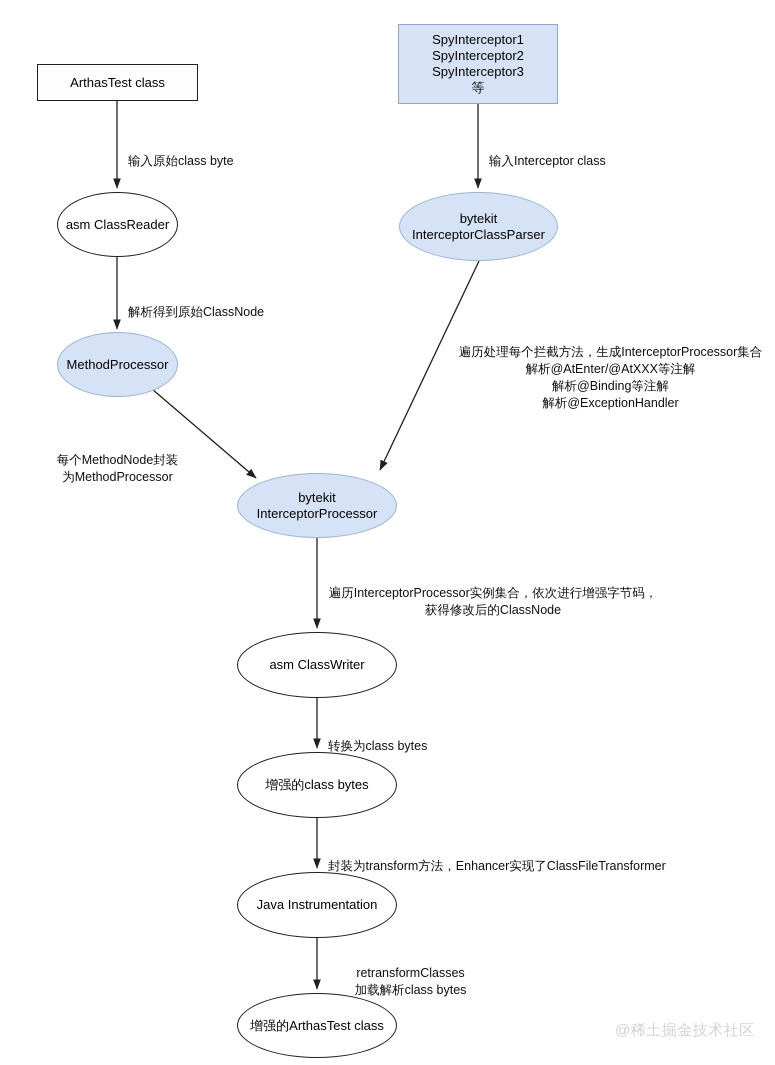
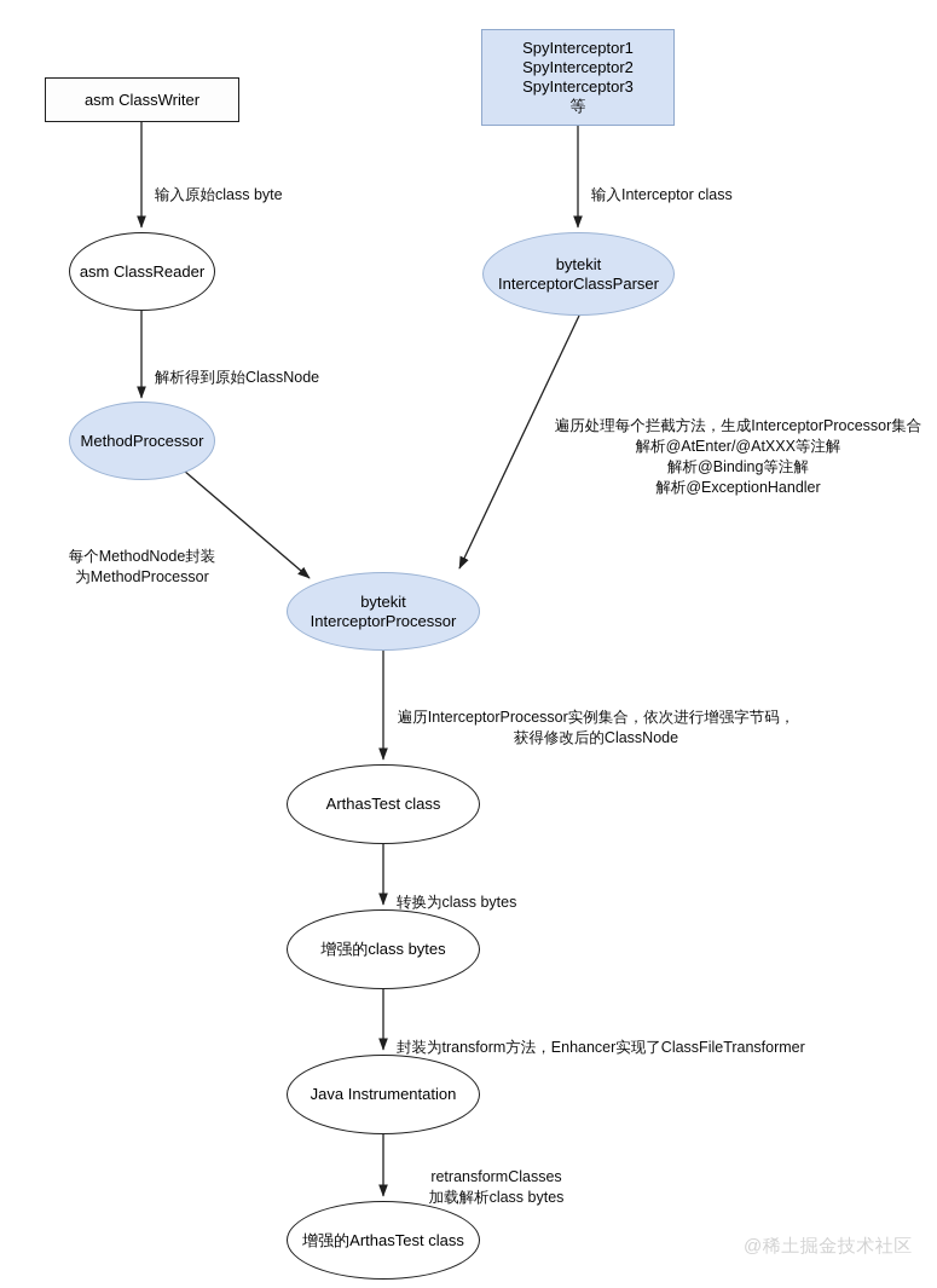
- ArthasTest class
+ asm ClassWriter
  SpyInterceptor1
  SpyInterceptor2
  SpyInterceptor3
  等
  asm ClassReader
  bytekit
  InterceptorClassParser
  MethodProcessor
  bytekit
  InterceptorProcessor
- asm ClassWriter
+ ArthasTest class
  增强的class bytes
  Java Instrumentation
  增强的ArthasTest class
  输入原始class byte
  输入Interceptor class
  解析得到原始ClassNode
  遍历处理每个拦截方法，生成InterceptorProcessor集合
  解析@AtEnter/@AtXXX等注解
  解析@Binding等注解
  解析@ExceptionHandler
  每个MethodNode封装
  为MethodProcessor
  遍历InterceptorProcessor实例集合，依次进行增强字节码，
  获得修改后的ClassNode
  转换为class bytes
  封装为transform方法，Enhancer实现了ClassFileTransformer
  retransformClasses
  加载解析class bytes
  @稀土掘金技术社区
